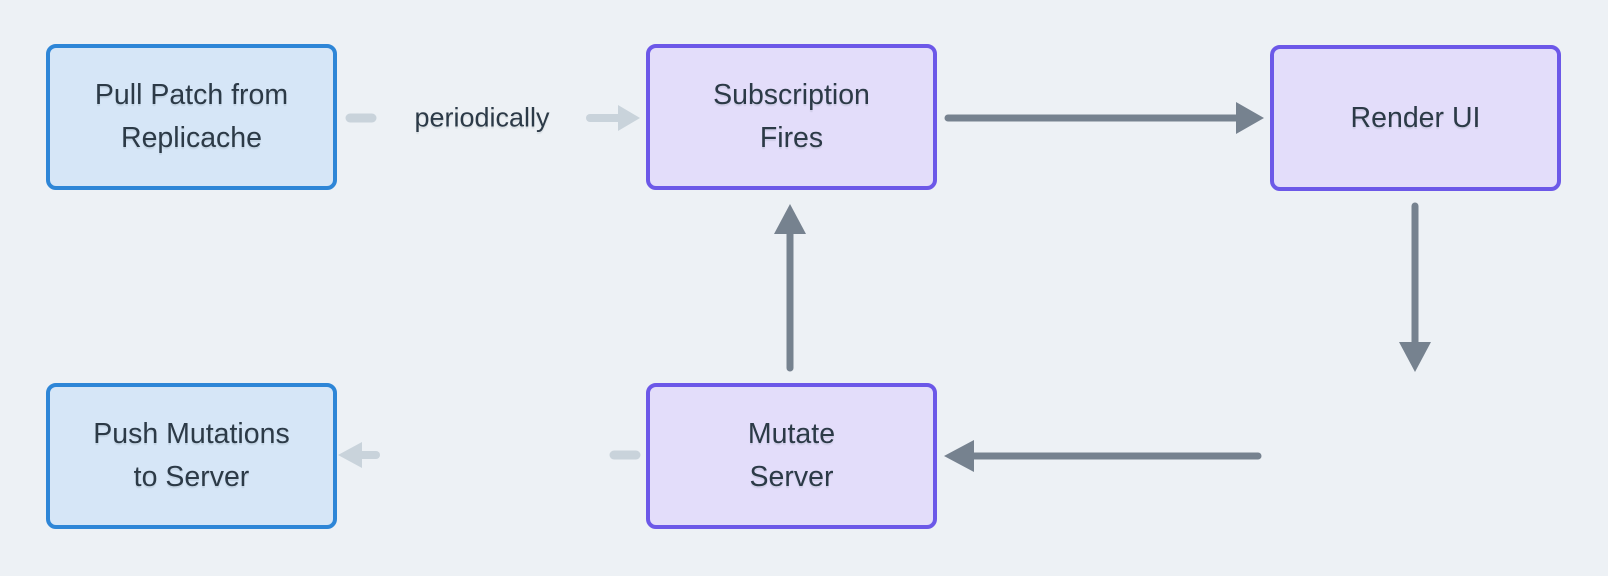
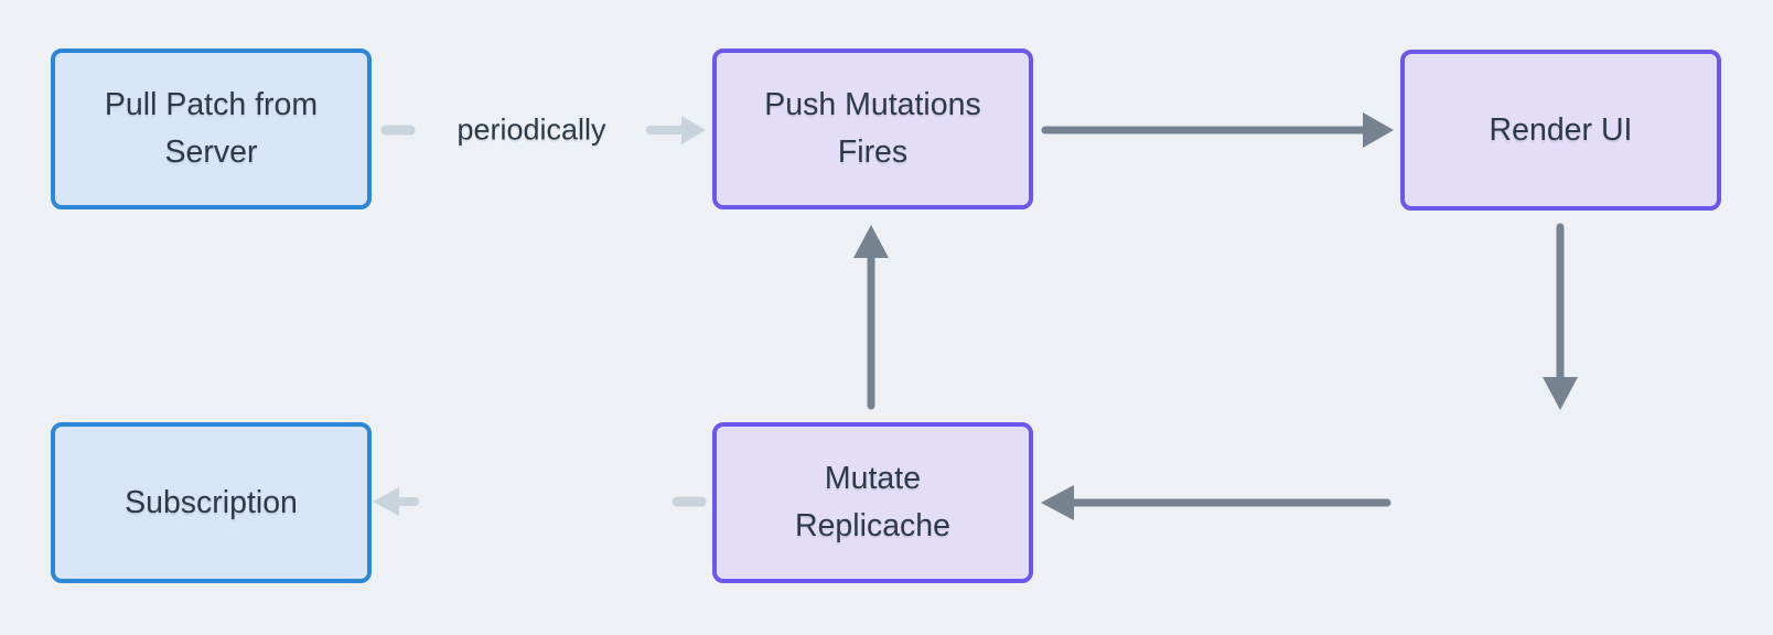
  Pull Patch from
- Replicache
+ Server
- Subscription
+ Push Mutations
  Fires
  Render UI
  Mutate
- Server
+ Replicache
- Push Mutations
+ Subscription
- to Server
  periodically
